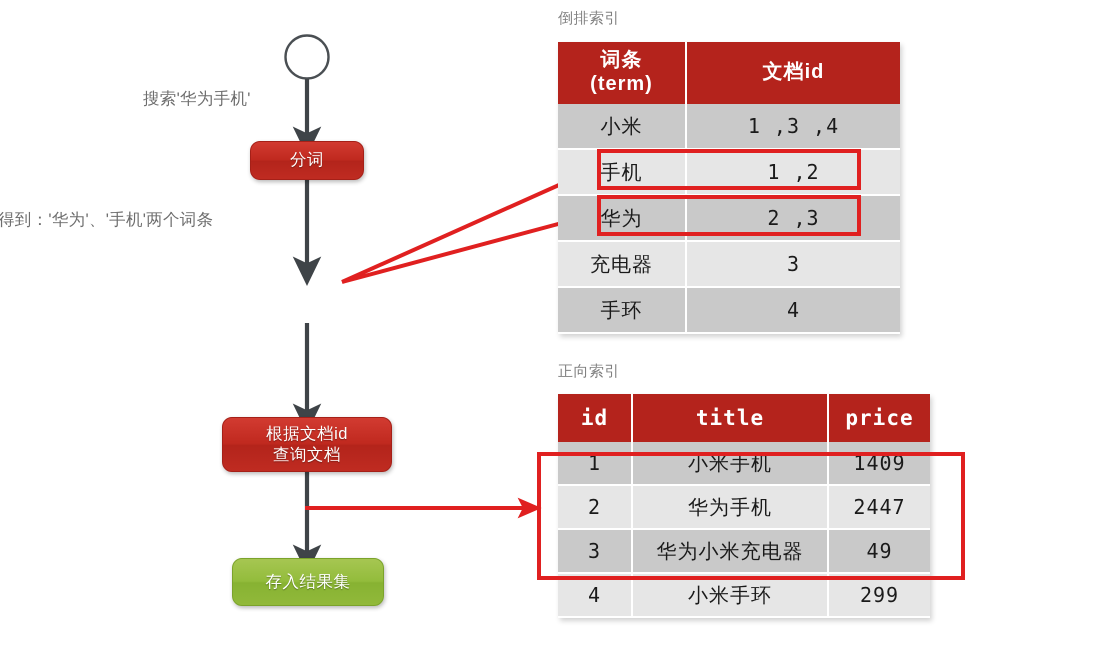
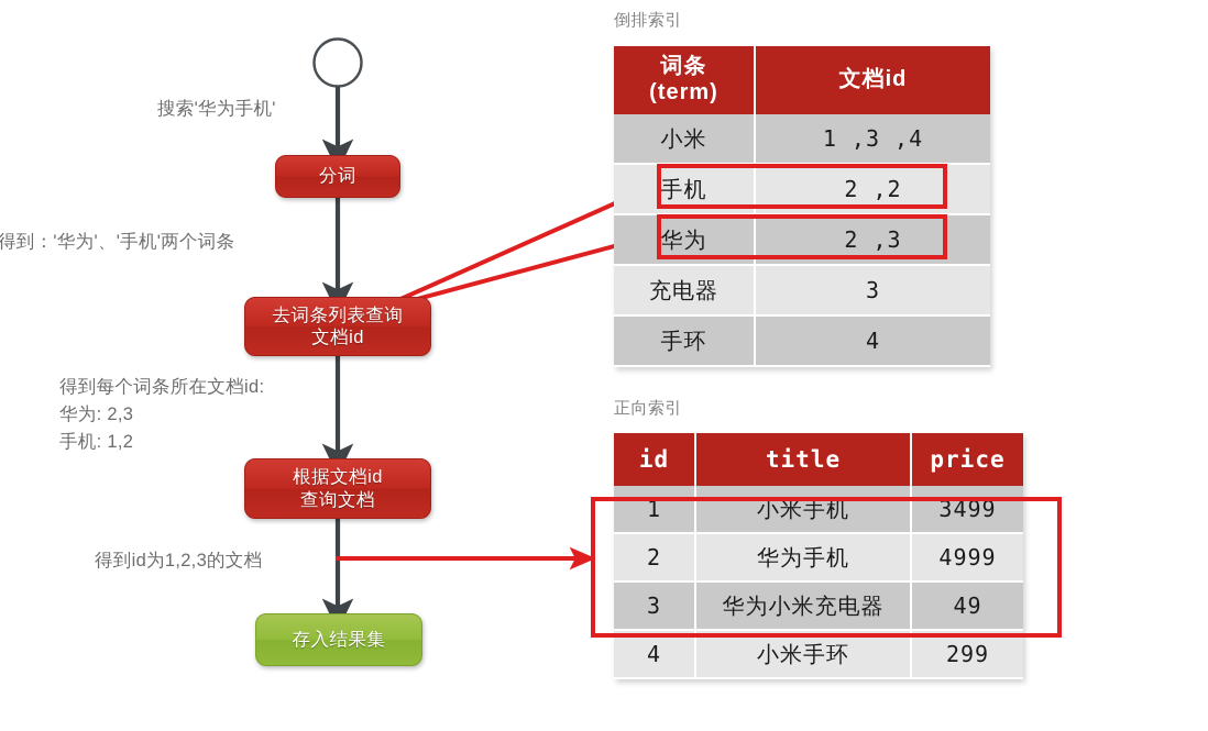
  分词
+ 去词条列表查询
+ 文档id
  根据文档id
  查询文档
  存入结果集
  搜索'华为手机'
  得到：'华为'、'手机'两个词条
+ 得到每个词条所在文档id:
+ 华为: 2,3
+ 手机: 1,2
+ 得到id为1,2,3的文档
  倒排索引
  词条 (term)	文档id
  小米	1 ,3 ,4
- 手机	1 ,2
+ 手机	2 ,2
  华为	2 ,3
  充电器	3
  手环	4
  正向索引
  id	title	price
- 1	小米手机	1409
+ 1	小米手机	3499
- 2	华为手机	2447
+ 2	华为手机	4999
  3	华为小米充电器	49
  4	小米手环	299
